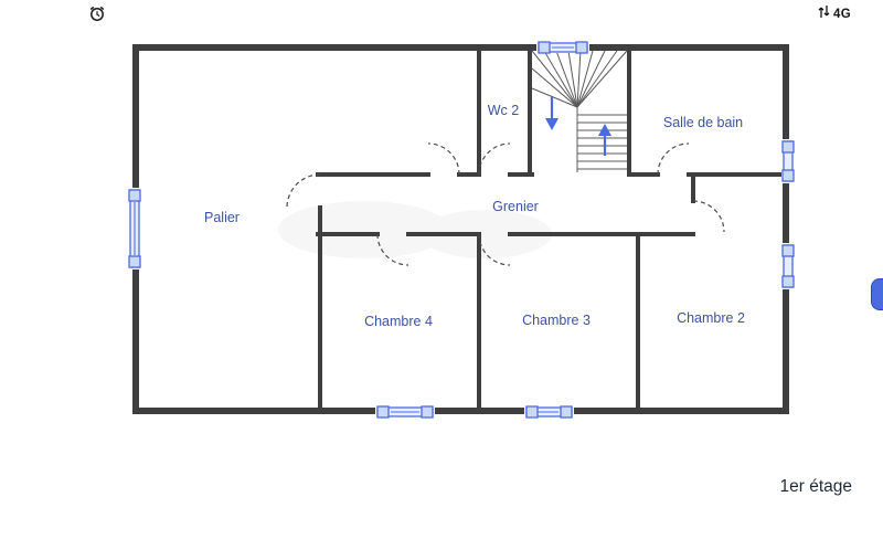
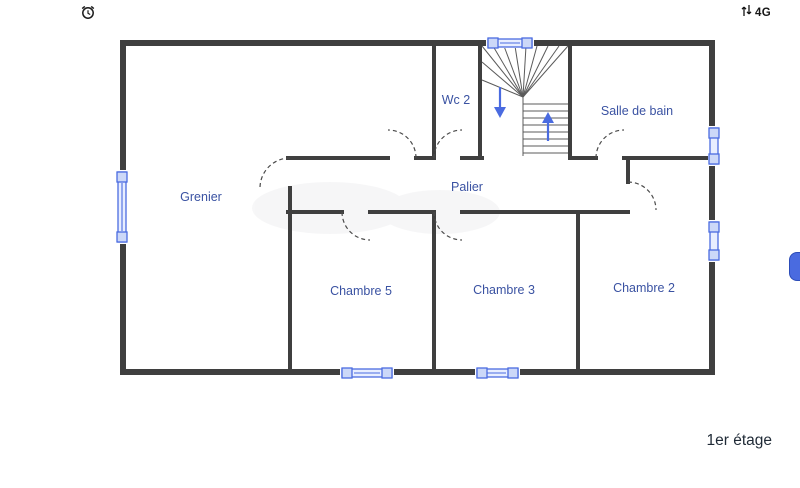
  4G
- Palier
+ Grenier
  Wc 2
  Salle de bain
- Grenier
+ Palier
- Chambre 4
+ Chambre 5
  Chambre 3
  Chambre 2
  1er étage
